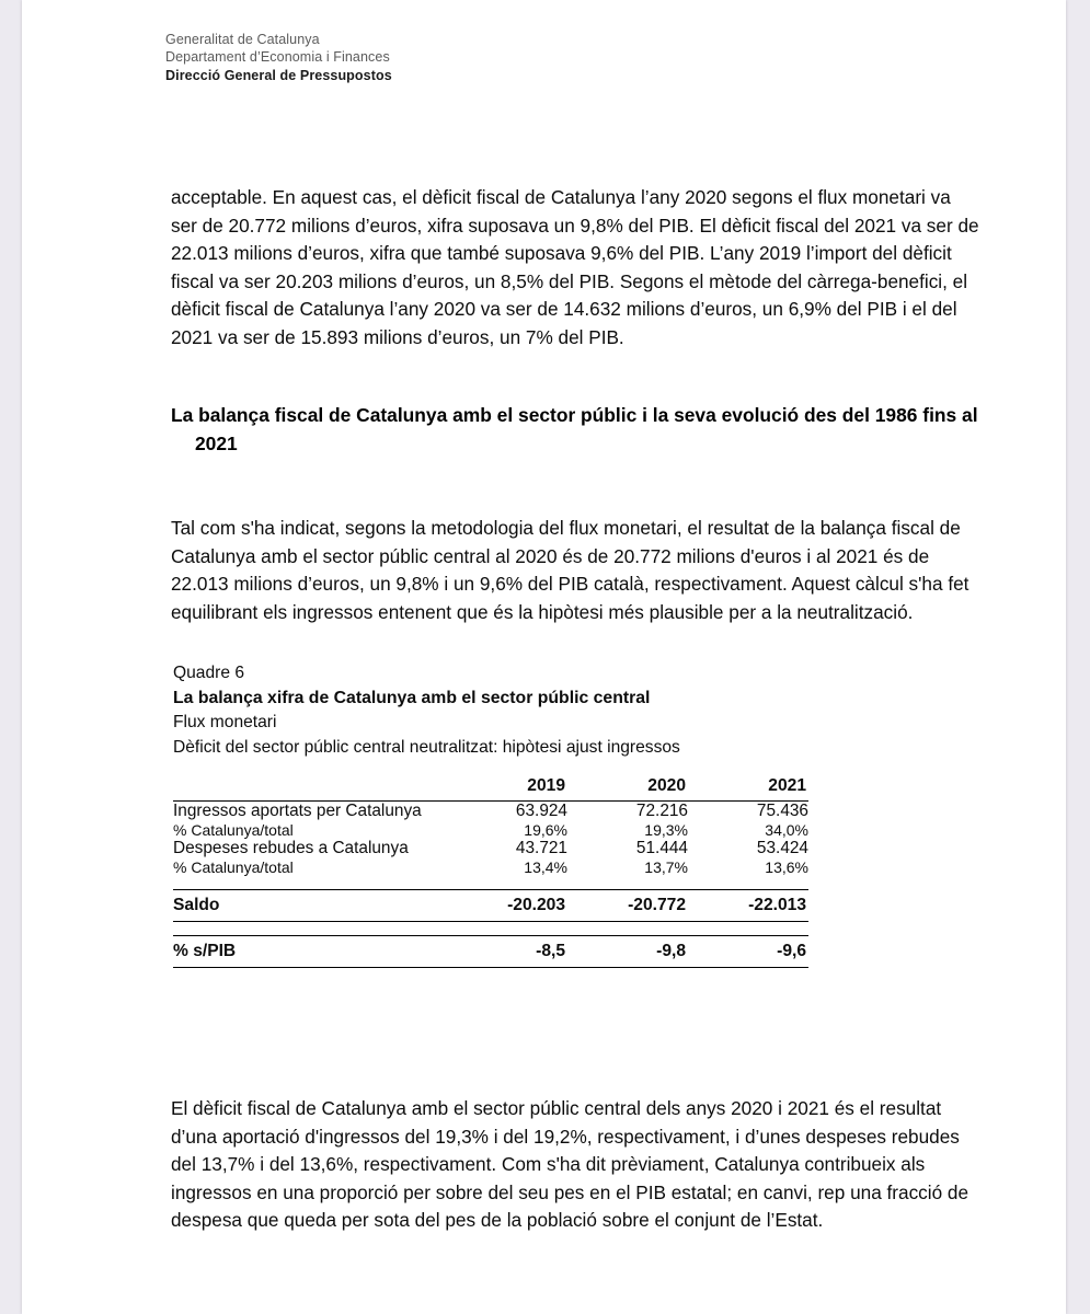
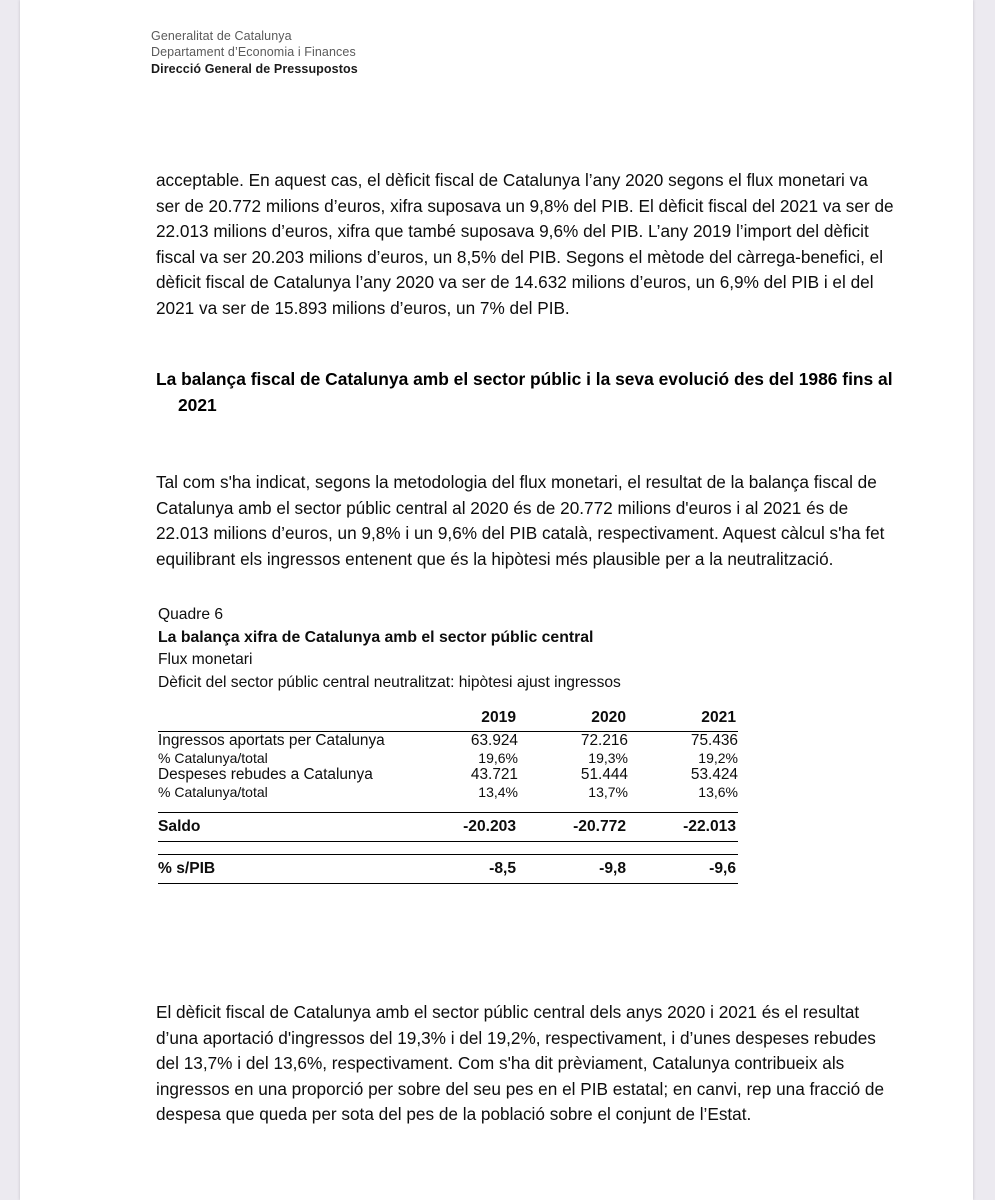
  Generalitat de Catalunya
  Departament d’Economia i Finances
  Direcció General de Pressupostos
  acceptable. En aquest cas, el dèficit fiscal de Catalunya l’any 2020 segons el flux monetari va ser de 20.772 milions d’euros, xifra suposava un 9,8% del PIB. El dèficit fiscal del 2021 va ser de 22.013 milions d’euros, xifra que també suposava 9,6% del PIB. L’any 2019 l’import del dèficit fiscal va ser 20.203 milions d’euros, un 8,5% del PIB. Segons el mètode del càrrega-benefici, el dèficit fiscal de Catalunya l’any 2020 va ser de 14.632 milions d’euros, un 6,9% del PIB i el del 2021 va ser de 15.893 milions d’euros, un 7% del PIB.
  La balança fiscal de Catalunya amb el sector públic i la seva evolució des del 1986 fins al 2021
  Tal com s'ha indicat, segons la metodologia del flux monetari, el resultat de la balança fiscal de Catalunya amb el sector públic central al 2020 és de 20.772 milions d'euros i al 2021 és de 22.013 milions d’euros, un 9,8% i un 9,6% del PIB català, respectivament. Aquest càlcul s'ha fet equilibrant els ingressos entenent que és la hipòtesi més plausible per a la neutralització.
  Quadre 6
  La balança xifra de Catalunya amb el sector públic central
  Flux monetari
  Dèficit del sector públic central neutralitzat: hipòtesi ajust ingressos
  	2019	2020	2021
  Ingressos aportats per Catalunya	63.924	72.216	75.436
- % Catalunya/total	19,6%	19,3%	34,0%
+ % Catalunya/total	19,6%	19,3%	19,2%
  Despeses rebudes a Catalunya	43.721	51.444	53.424
  % Catalunya/total	13,4%	13,7%	13,6%
  Saldo	-20.203	-20.772	-22.013
  % s/PIB	-8,5	-9,8	-9,6
  El dèficit fiscal de Catalunya amb el sector públic central dels anys 2020 i 2021 és el resultat d’una aportació d'ingressos del 19,3% i del 19,2%, respectivament, i d’unes despeses rebudes del 13,7% i del 13,6%, respectivament. Com s'ha dit prèviament, Catalunya contribueix als ingressos en una proporció per sobre del seu pes en el PIB estatal; en canvi, rep una fracció de despesa que queda per sota del pes de la població sobre el conjunt de l’Estat.
